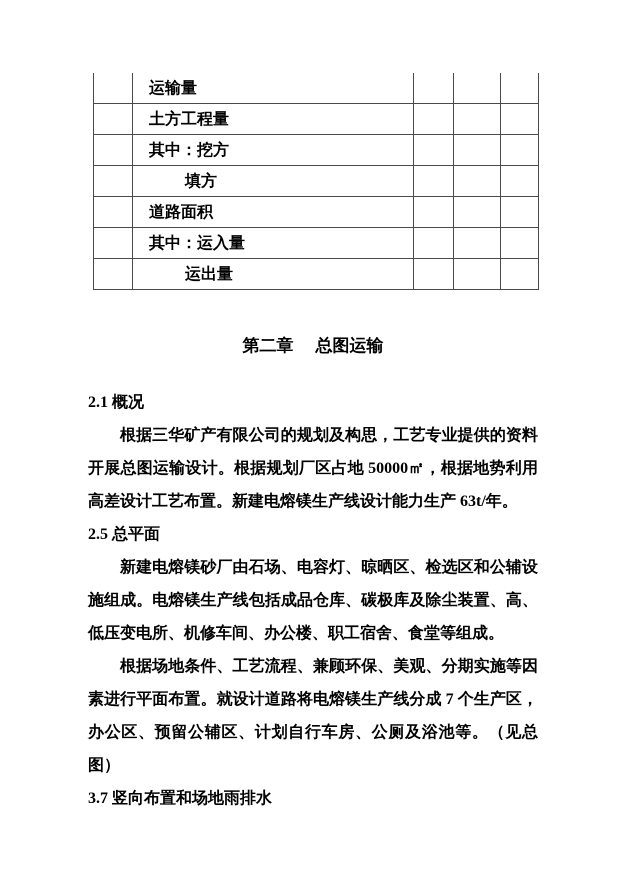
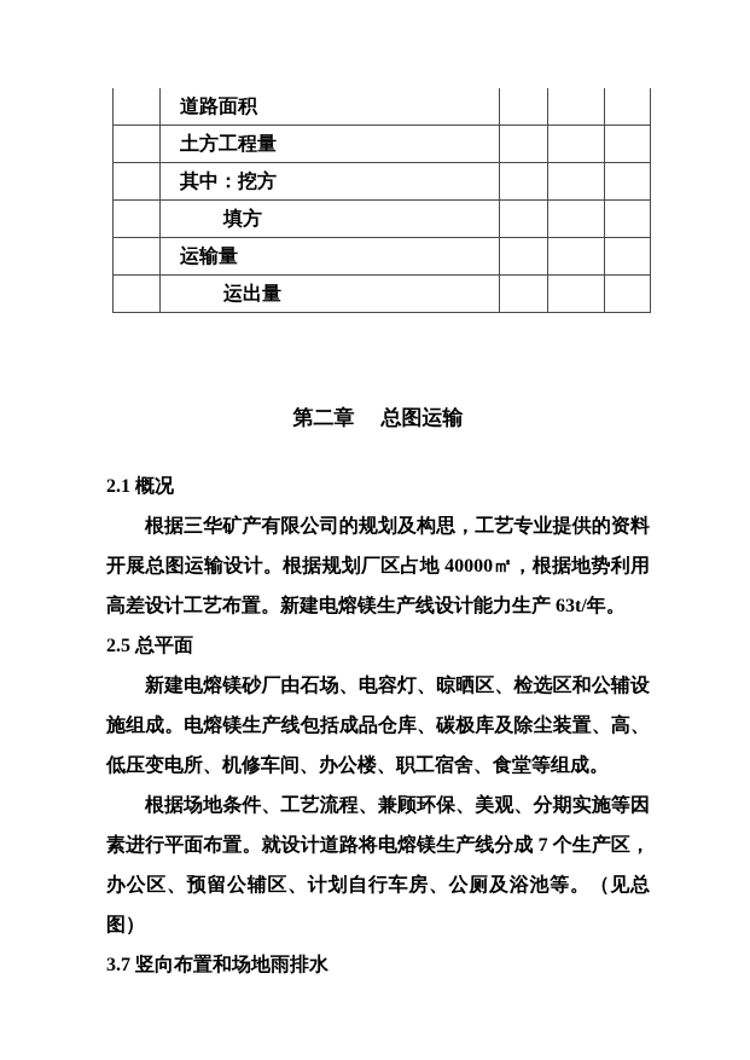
- 	运输量
+ 	道路面积
  	土方工程量
  	其中：挖方
  	填方
- 	道路面积
+ 	运输量
- 	其中：运入量
  	运出量
  第二章 总图运输
  2.1 概况
- 根据三华矿产有限公司的规划及构思，工艺专业提供的资料开展总图运输设计。根据规划厂区占地 50000㎡，根据地势利用高差设计工艺布置。新建电熔镁生产线设计能力生产 63t/年。
+ 根据三华矿产有限公司的规划及构思，工艺专业提供的资料开展总图运输设计。根据规划厂区占地 40000㎡，根据地势利用高差设计工艺布置。新建电熔镁生产线设计能力生产 63t/年。
  2.5 总平面
  新建电熔镁砂厂由石场、电容灯、晾晒区、检选区和公辅设施组成。电熔镁生产线包括成品仓库、碳极库及除尘装置、高、低压变电所、机修车间、办公楼、职工宿舍、食堂等组成。
  根据场地条件、工艺流程、兼顾环保、美观、分期实施等因素进行平面布置。就设计道路将电熔镁生产线分成 7 个生产区，办公区、预留公辅区、计划自行车房、公厕及浴池等。（见总图）
  3.7 竖向布置和场地雨排水
